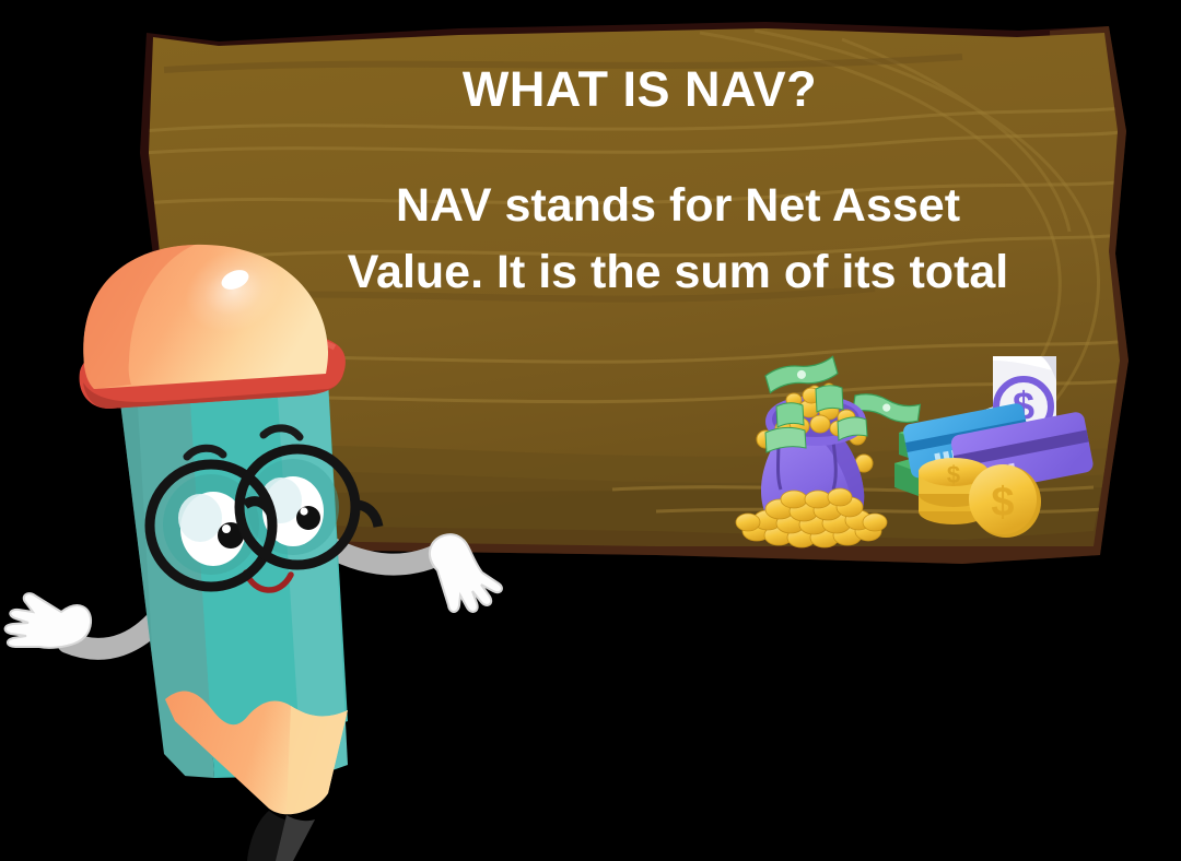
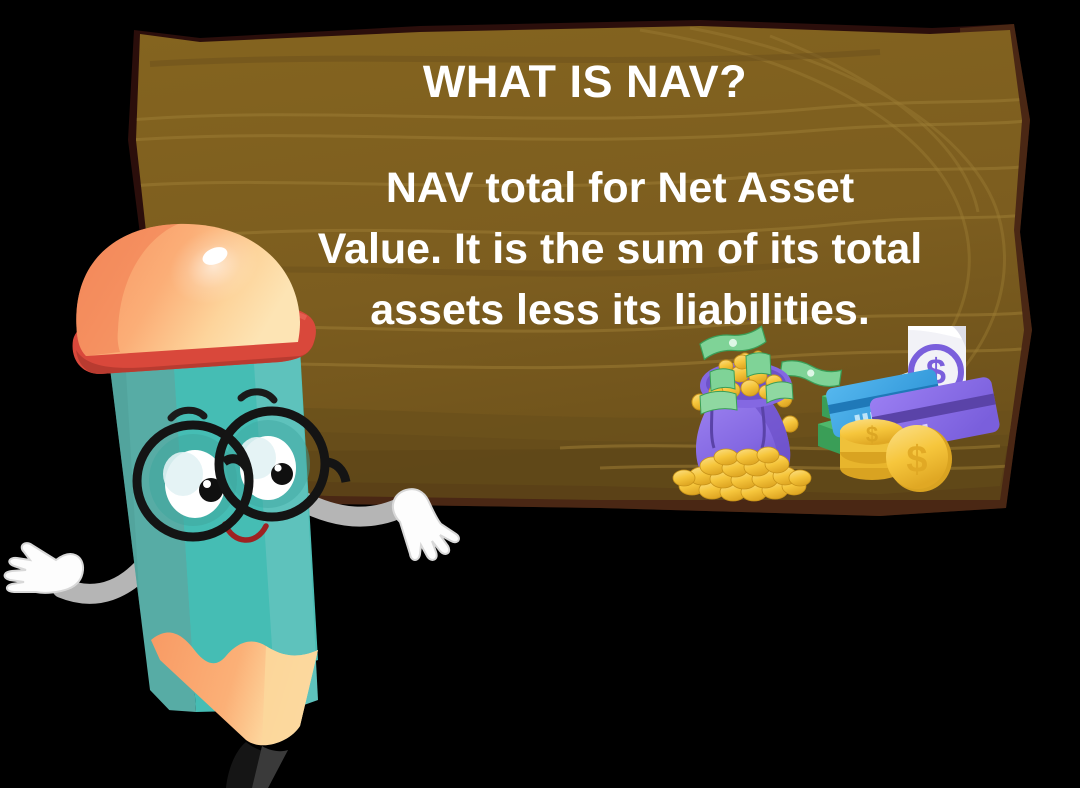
  $
  $
  $
  WHAT IS NAV?
- NAV stands for Net Asset
+ NAV total for Net Asset
  Value. It is the sum of its total
+ assets less its liabilities.
